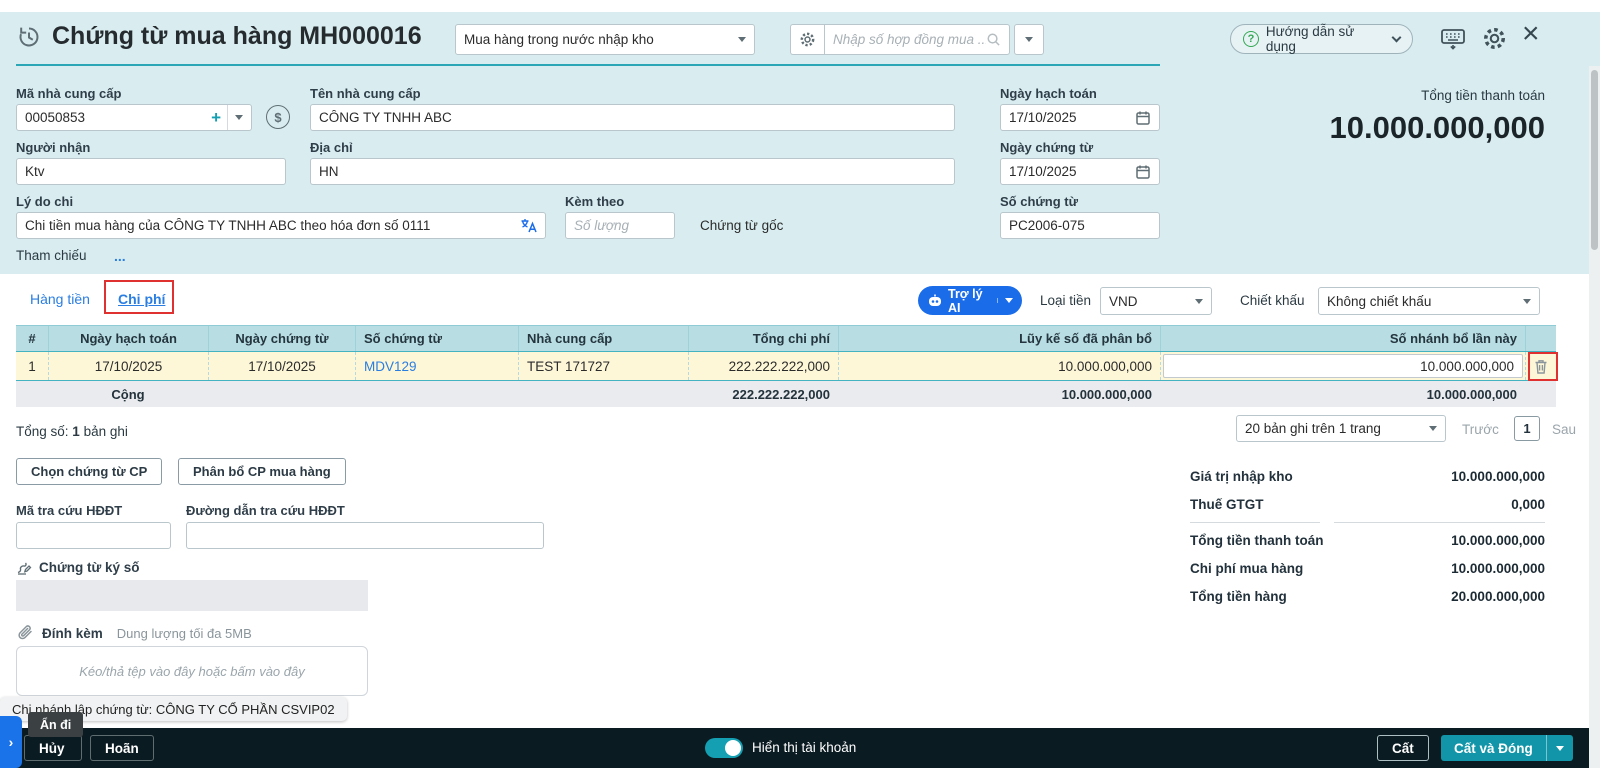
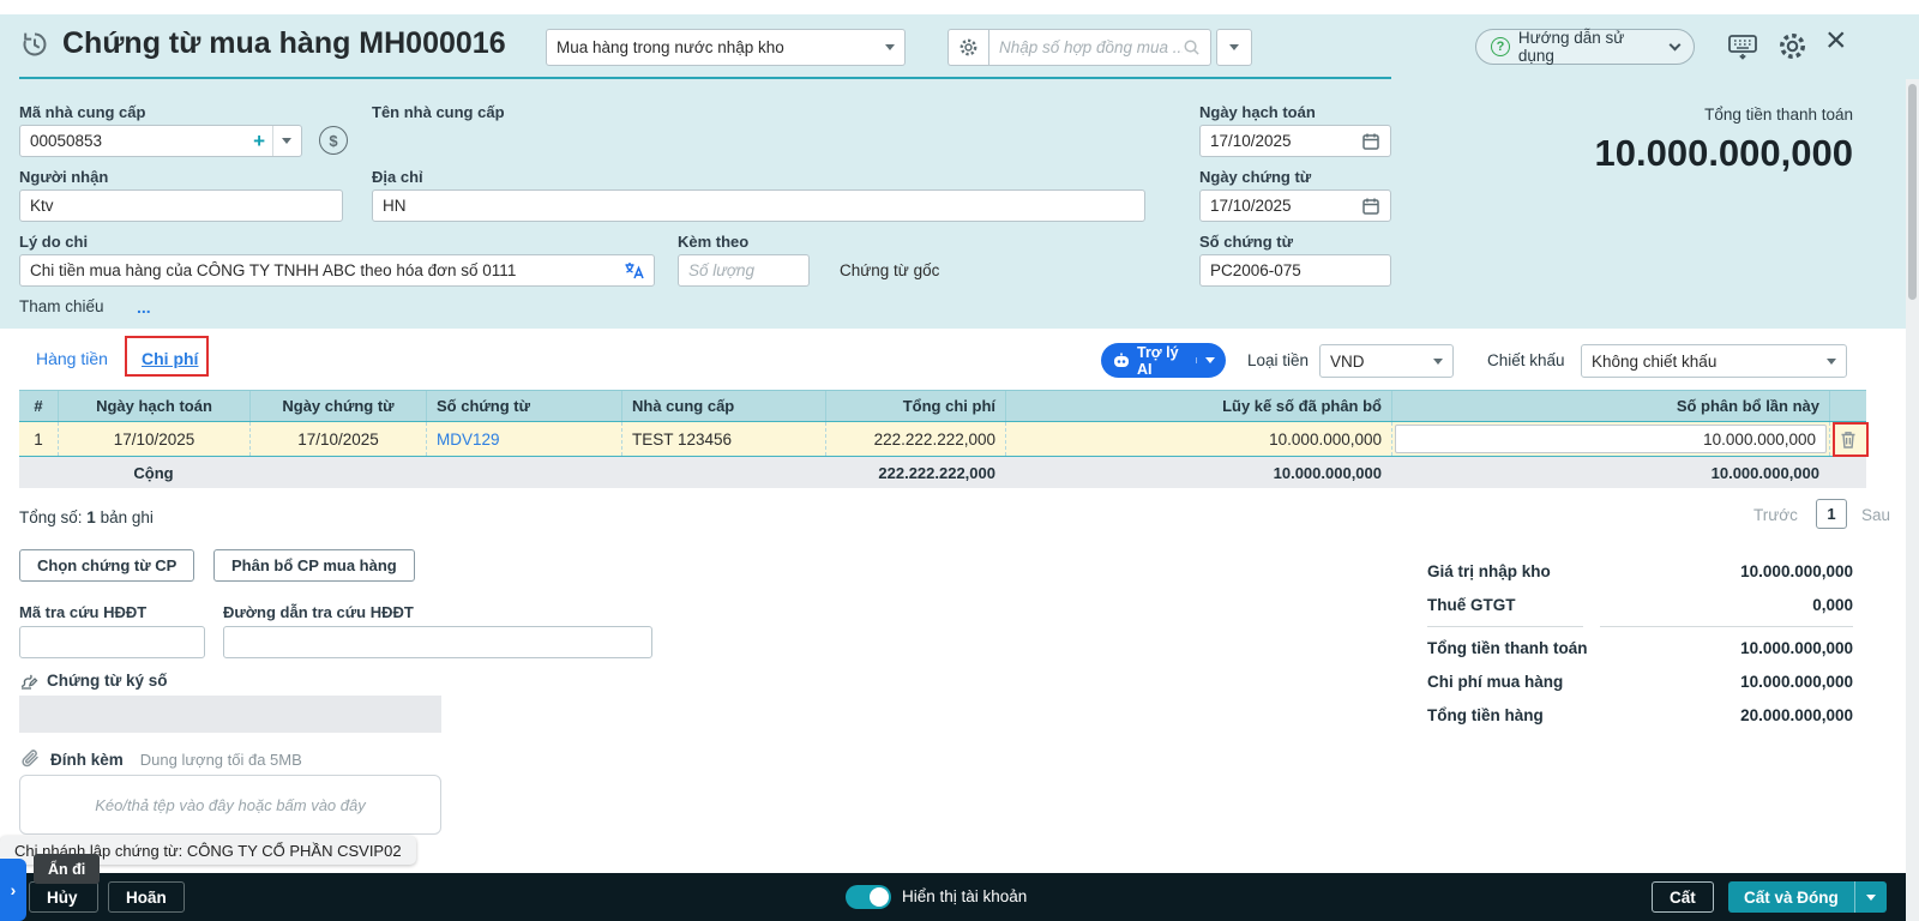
  Chứng từ mua hàng MH000016
  Mua hàng trong nước nhập kho
  Nhập số hợp đồng mua ..
  ?
  Hướng dẫn sử dụng
  ×
  Mã nhà cung cấp
  00050853
  +
  $
  Tên nhà cung cấp
- CÔNG TY TNHH ABC
  Ngày hạch toán
  17/10/2025
  Tổng tiền thanh toán
  10.000.000,000
  Người nhận
  Ktv
  Địa chỉ
  HN
  Ngày chứng từ
  17/10/2025
  Lý do chi
  Chi tiền mua hàng của CÔNG TY TNHH ABC theo hóa đơn số 0111
  Kèm theo
  Số lượng
  Chứng từ gốc
  Số chứng từ
  PC2006-075
  Tham chiếu
  ...
  Hàng tiền
  Chi phí
  Trợ lý AI
  Loại tiền
  VND
  Chiết khấu
  Không chiết khấu
  #
  Ngày hạch toán
  Ngày chứng từ
  Số chứng từ
  Nhà cung cấp
  Tổng chi phí
  Lũy kế số đã phân bổ
- Số nhánh bổ lần này
+ Số phân bổ lần này
  1
  17/10/2025
  17/10/2025
  MDV129
- TEST 171727
+ TEST 123456
  222.222.222,000
  10.000.000,000
  10.000.000,000
  Cộng
  222.222.222,000
  10.000.000,000
  10.000.000,000
  Tổng số: 1 bản ghi
- 20 bản ghi trên 1 trang
  Trước
  1
  Sau
  Chọn chứng từ CP
  Phân bổ CP mua hàng
  Mã tra cứu HĐĐT
  Đường dẫn tra cứu HĐĐT
  Chứng từ ký số
  Đính kèm
  Dung lượng tối đa 5MB
  Kéo/thả tệp vào đây hoặc bấm vào đây
  Giá trị nhập kho
  10.000.000,000
  Thuế GTGT
  0,000
  Tổng tiền thanh toán
  10.000.000,000
  Chi phí mua hàng
  10.000.000,000
  Tổng tiền hàng
  20.000.000,000
  Chi nhánh lập chứng từ: CÔNG TY CỔ PHẦN CSVIP02
  ›
  Hủy
  Ẩn đi
  Hoãn
  Hiển thị tài khoản
  Cất
  Cất và Đóng
